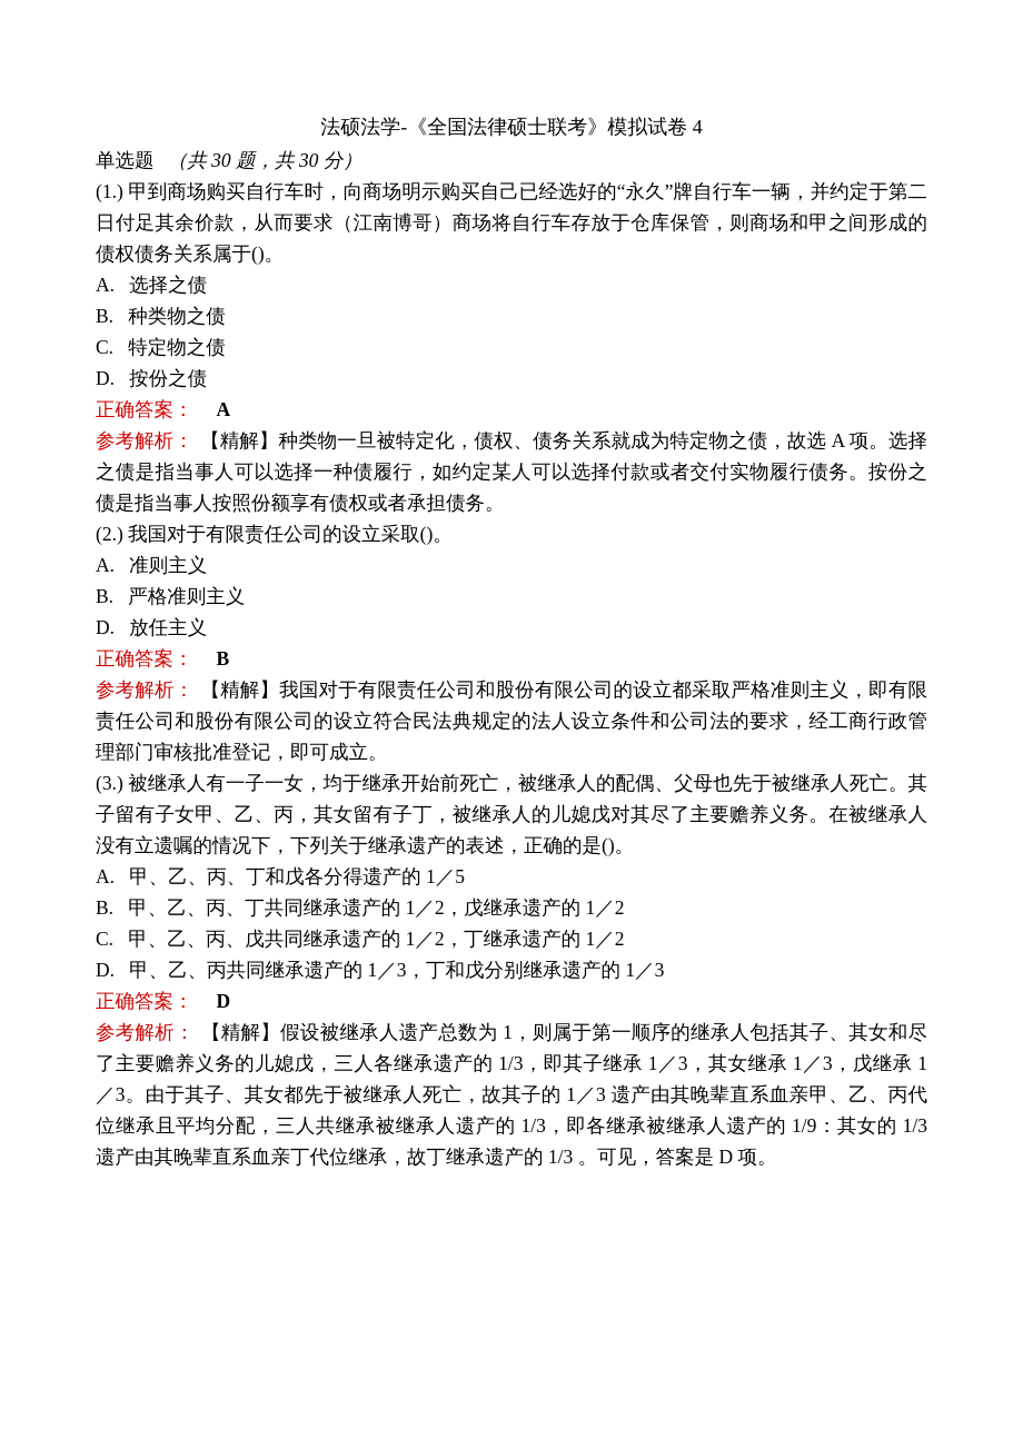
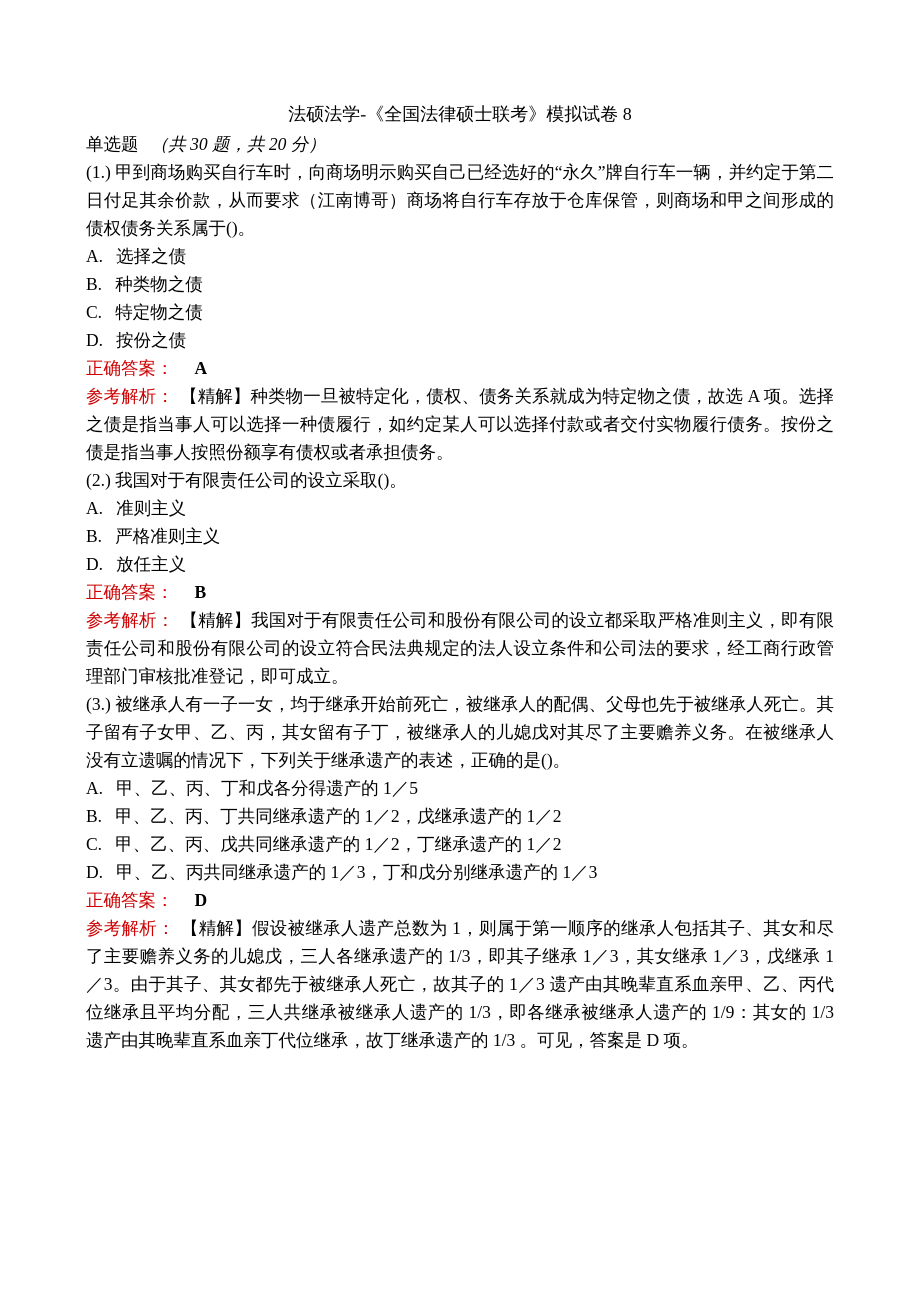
- 法硕法学-《全国法律硕士联考》模拟试卷 4
+ 法硕法学-《全国法律硕士联考》模拟试卷 8
- 单选题 （共 30 题，共 30 分）
+ 单选题 （共 30 题，共 20 分）
  (1.) 甲到商场购买自行车时，向商场明示购买自己已经选好的“永久”牌自行车一辆，并约定于第二日付足其余价款，从而要求（江南博哥）商场将自行车存放于仓库保管，则商场和甲之间形成的债权债务关系属于()。
  A. 选择之债
  B. 种类物之债
  C. 特定物之债
  D. 按份之债
  正确答案： A
  参考解析： 【精解】种类物一旦被特定化，债权、债务关系就成为特定物之债，故选 A 项。选择之债是指当事人可以选择一种债履行，如约定某人可以选择付款或者交付实物履行债务。按份之债是指当事人按照份额享有债权或者承担债务。
  (2.) 我国对于有限责任公司的设立采取()。
  A. 准则主义
  B. 严格准则主义
  D. 放任主义
  正确答案： B
  参考解析： 【精解】我国对于有限责任公司和股份有限公司的设立都采取严格准则主义，即有限责任公司和股份有限公司的设立符合民法典规定的法人设立条件和公司法的要求，经工商行政管理部门审核批准登记，即可成立。
  (3.) 被继承人有一子一女，均于继承开始前死亡，被继承人的配偶、父母也先于被继承人死亡。其子留有子女甲、乙、丙，其女留有子丁，被继承人的儿媳戊对其尽了主要赡养义务。在被继承人没有立遗嘱的情况下，下列关于继承遗产的表述，正确的是()。
  A. 甲、乙、丙、丁和戊各分得遗产的 1／5
  B. 甲、乙、丙、丁共同继承遗产的 1／2，戊继承遗产的 1／2
  C. 甲、乙、丙、戊共同继承遗产的 1／2，丁继承遗产的 1／2
  D. 甲、乙、丙共同继承遗产的 1／3，丁和戊分别继承遗产的 1／3
  正确答案： D
  参考解析： 【精解】假设被继承人遗产总数为 1，则属于第一顺序的继承人包括其子、其女和尽了主要赡养义务的儿媳戊，三人各继承遗产的 1/3，即其子继承 1／3，其女继承 1／3，戊继承 1／3。由于其子、其女都先于被继承人死亡，故其子的 1／3 遗产由其晚辈直系血亲甲、乙、丙代位继承且平均分配，三人共继承被继承人遗产的 1/3，即各继承被继承人遗产的 1/9：其女的 1/3 遗产由其晚辈直系血亲丁代位继承，故丁继承遗产的 1/3 。可见，答案是 D 项。
